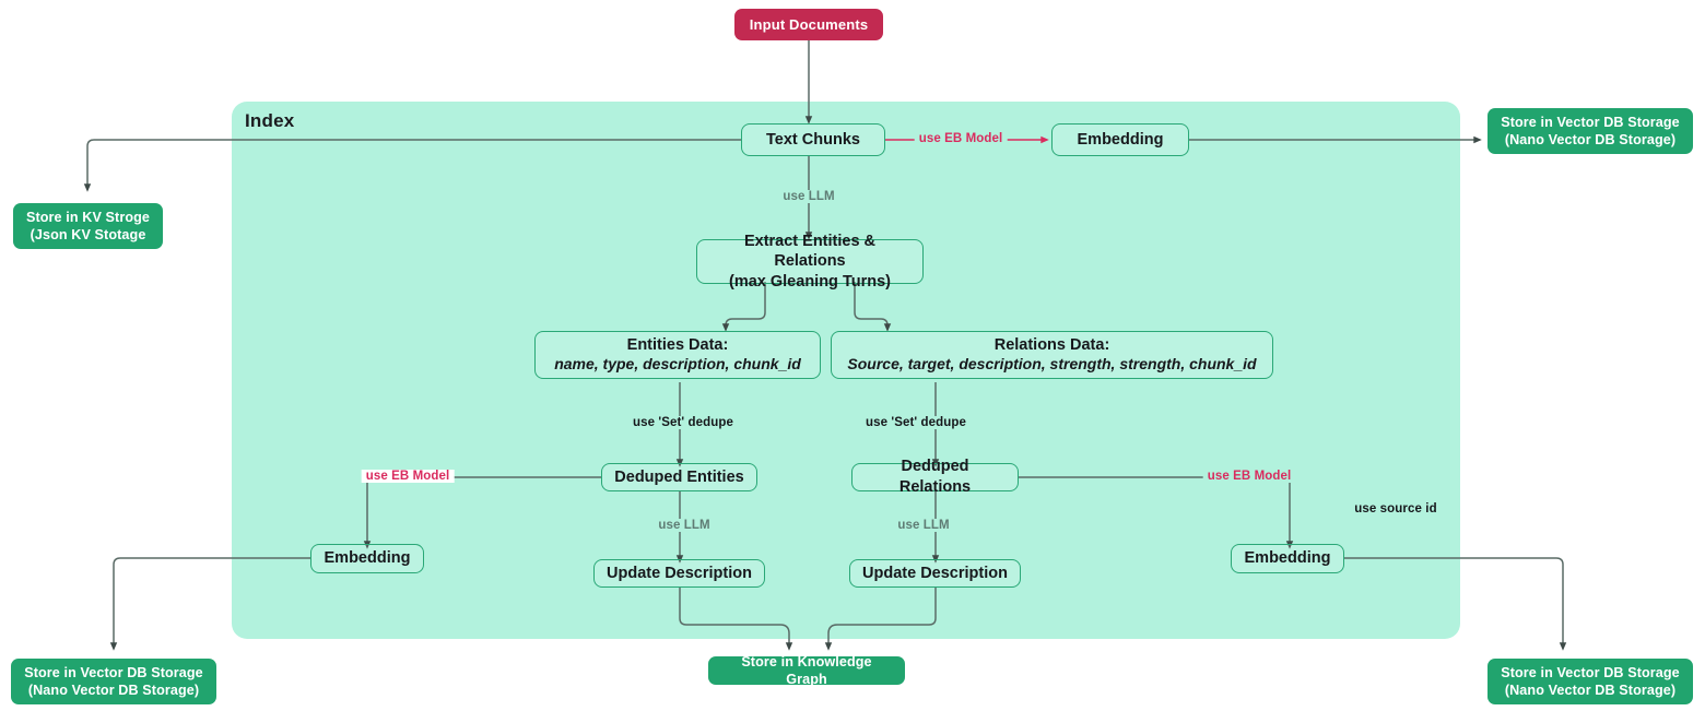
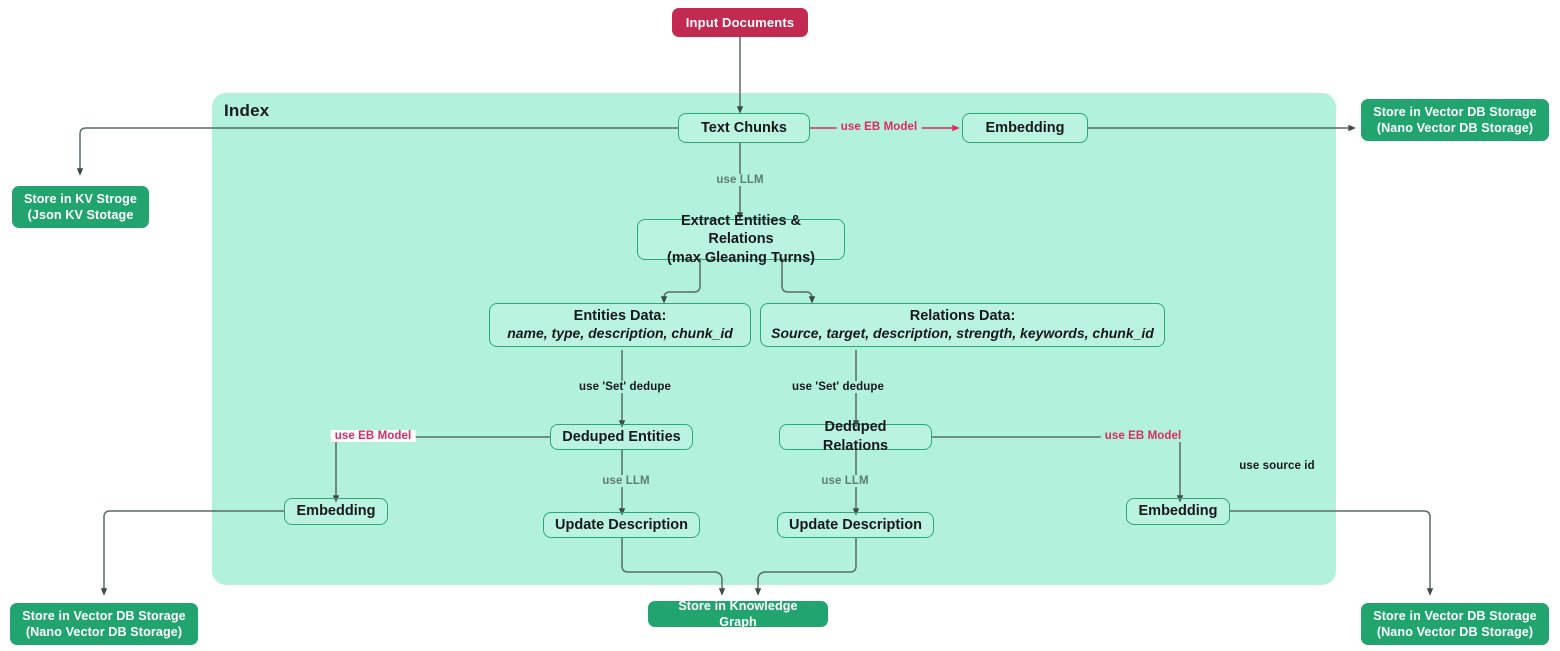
  Index
  Input Documents
  Text Chunks
  Embedding
  Extract Entities & Relations
  (max Gleaning Turns)
  Entities Data:
  name, type, description, chunk_id
  Relations Data:
- Source, target, description, strength, strength, chunk_id
+ Source, target, description, strength, keywords, chunk_id
  Deduped Entities
  Deduped Relations
  Embedding
  Embedding
  Update Description
  Update Description
  Store in KV Stroge
  (Json KV Stotage
  Store in Vector DB Storage
  (Nano Vector DB Storage)
  Store in Vector DB Storage
  (Nano Vector DB Storage)
  Store in Vector DB Storage
  (Nano Vector DB Storage)
  Store in Knowledge Graph
  use EB Model
  use LLM
  use 'Set' dedupe
  use 'Set' dedupe
  use EB Model
  use EB Model
  use source id
  use LLM
  use LLM
